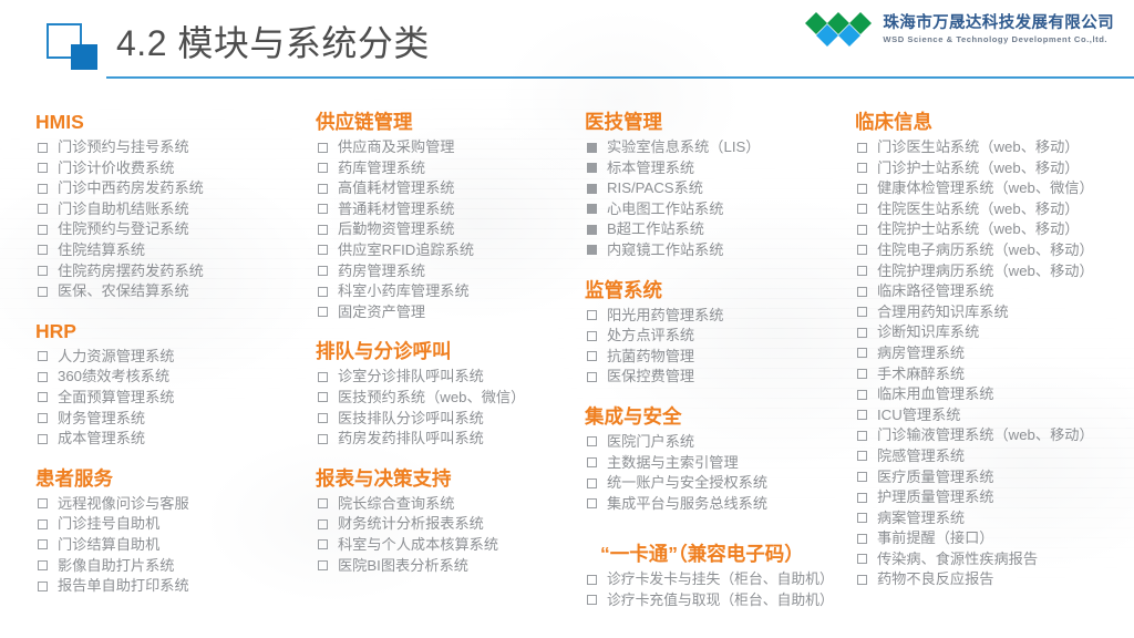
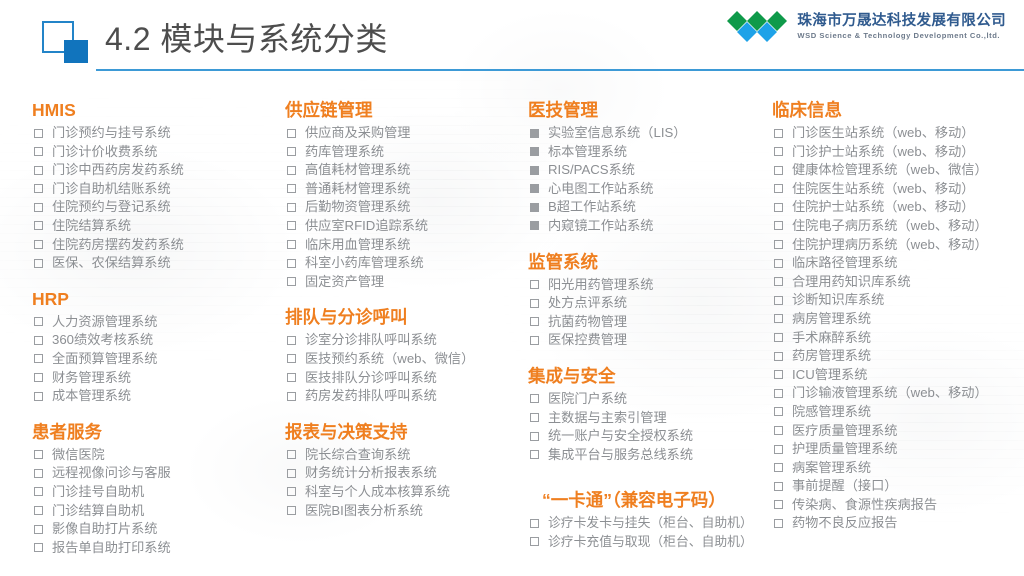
  4.2 模块与系统分类
  珠海市万晟达科技发展有限公司
  WSD Science & Technology Development Co.,ltd.
  HMIS
  门诊预约与挂号系统
  门诊计价收费系统
  门诊中西药房发药系统
  门诊自助机结账系统
  住院预约与登记系统
  住院结算系统
  住院药房摆药发药系统
  医保、农保结算系统
  HRP
  人力资源管理系统
  360绩效考核系统
  全面预算管理系统
  财务管理系统
  成本管理系统
  患者服务
+ 微信医院
  远程视像问诊与客服
  门诊挂号自助机
  门诊结算自助机
  影像自助打片系统
  报告单自助打印系统
  供应链管理
  供应商及采购管理
  药库管理系统
  高值耗材管理系统
  普通耗材管理系统
  后勤物资管理系统
  供应室RFID追踪系统
- 药房管理系统
+ 临床用血管理系统
  科室小药库管理系统
  固定资产管理
  排队与分诊呼叫
  诊室分诊排队呼叫系统
  医技预约系统（web、微信）
  医技排队分诊呼叫系统
  药房发药排队呼叫系统
  报表与决策支持
  院长综合查询系统
  财务统计分析报表系统
  科室与个人成本核算系统
  医院BI图表分析系统
  医技管理
  实验室信息系统（LIS）
  标本管理系统
  RIS/PACS系统
  心电图工作站系统
  B超工作站系统
  内窥镜工作站系统
  监管系统
  阳光用药管理系统
  处方点评系统
  抗菌药物管理
  医保控费管理
  集成与安全
  医院门户系统
  主数据与主索引管理
  统一账户与安全授权系统
  集成平台与服务总线系统
  “一卡通”（兼容电子码）
  诊疗卡发卡与挂失（柜台、自助机）
  诊疗卡充值与取现（柜台、自助机）
  临床信息
  门诊医生站系统（web、移动）
  门诊护士站系统（web、移动）
  健康体检管理系统（web、微信）
  住院医生站系统（web、移动）
  住院护士站系统（web、移动）
  住院电子病历系统（web、移动）
  住院护理病历系统（web、移动）
  临床路径管理系统
  合理用药知识库系统
  诊断知识库系统
  病房管理系统
  手术麻醉系统
- 临床用血管理系统
+ 药房管理系统
  ICU管理系统
  门诊输液管理系统（web、移动）
  院感管理系统
  医疗质量管理系统
  护理质量管理系统
  病案管理系统
  事前提醒（接口）
  传染病、食源性疾病报告
  药物不良反应报告
